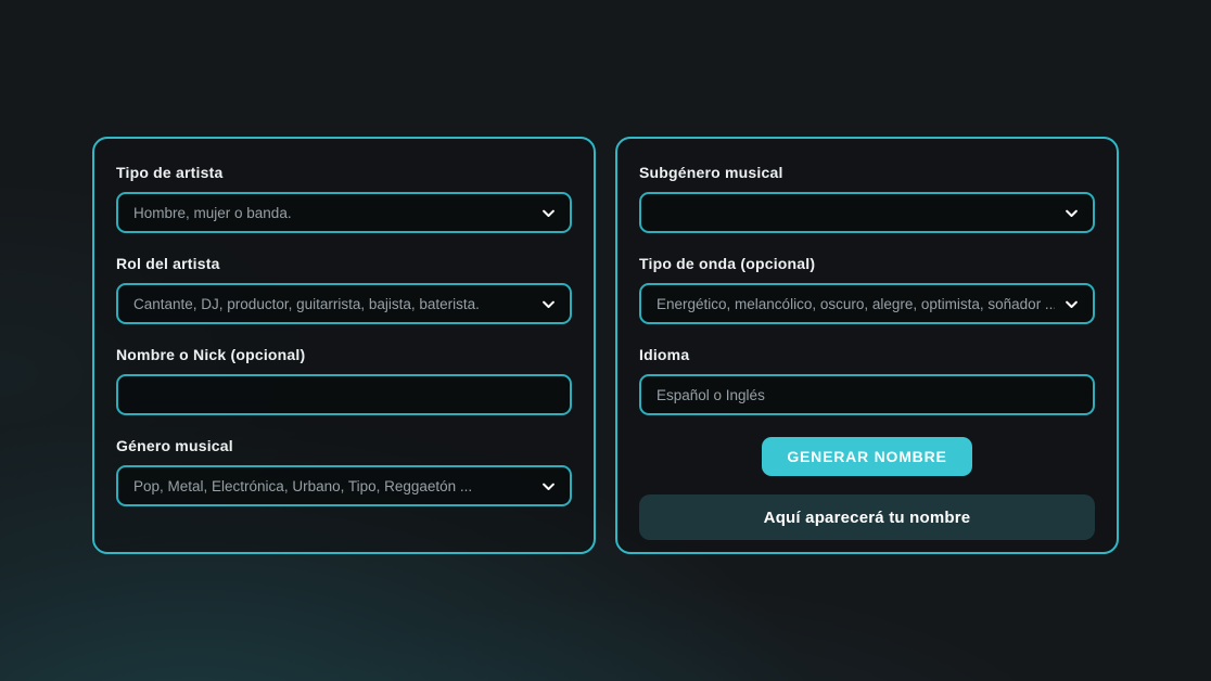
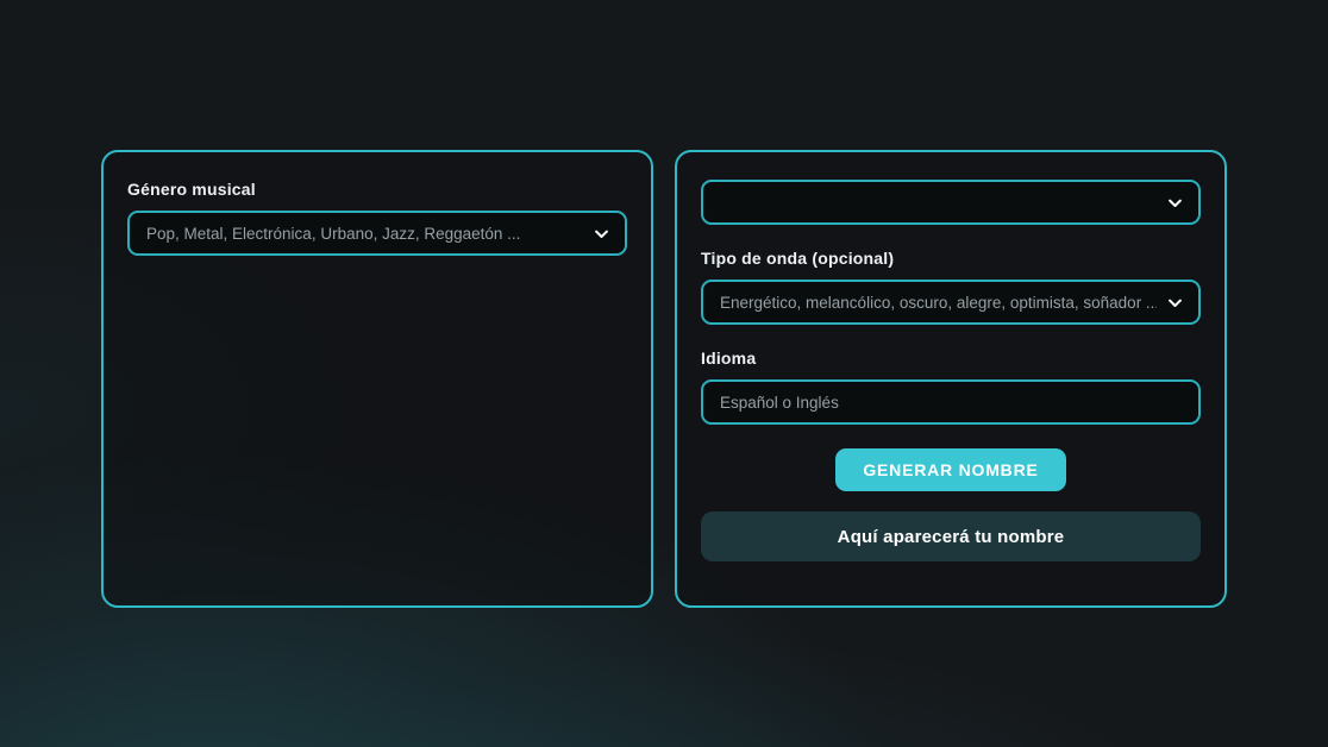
- Tipo de artista
- Hombre, mujer o banda.
- Rol del artista
- Cantante, DJ, productor, guitarrista, bajista, baterista.
- Nombre o Nick (opcional)
  Género musical
- Pop, Metal, Electrónica, Urbano, Tipo, Reggaetón ...
+ Pop, Metal, Electrónica, Urbano, Jazz, Reggaetón ...
- Subgénero musical
  Tipo de onda (opcional)
  Energético, melancólico, oscuro, alegre, optimista, soñador ..
  Idioma
  Español o Inglés
  GENERAR NOMBRE
  Aquí aparecerá tu nombre
